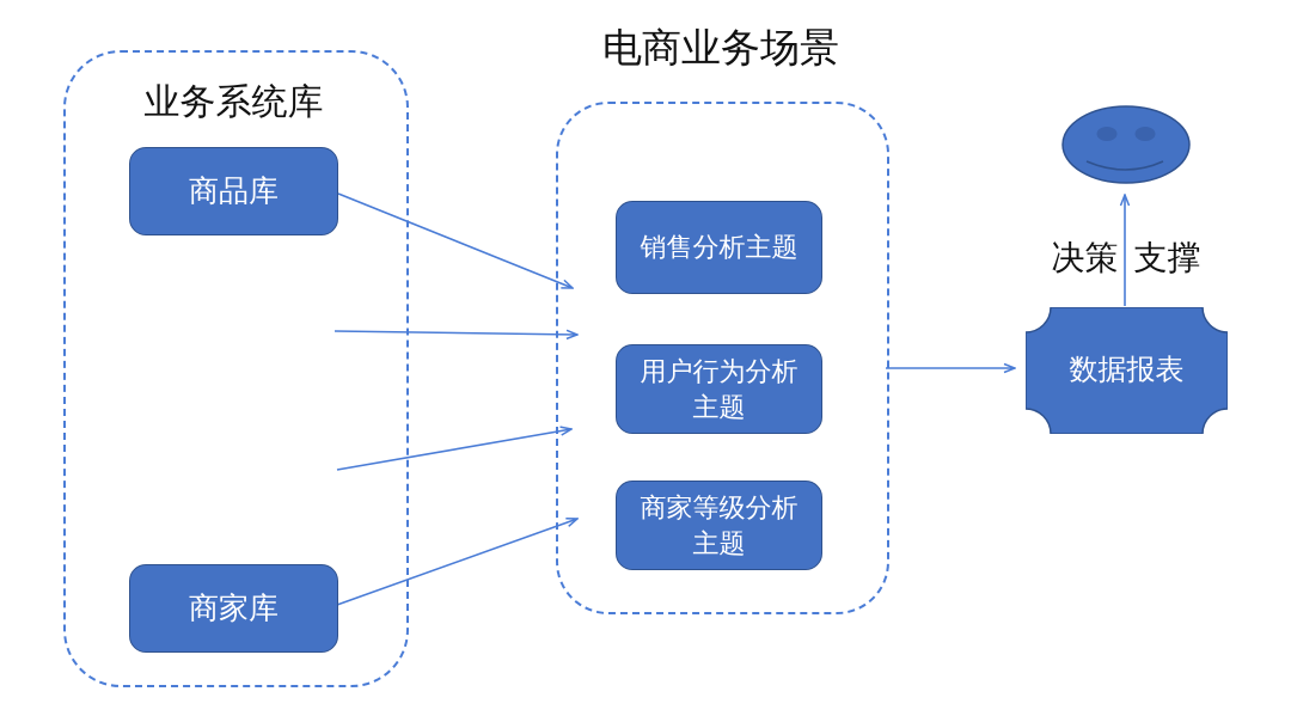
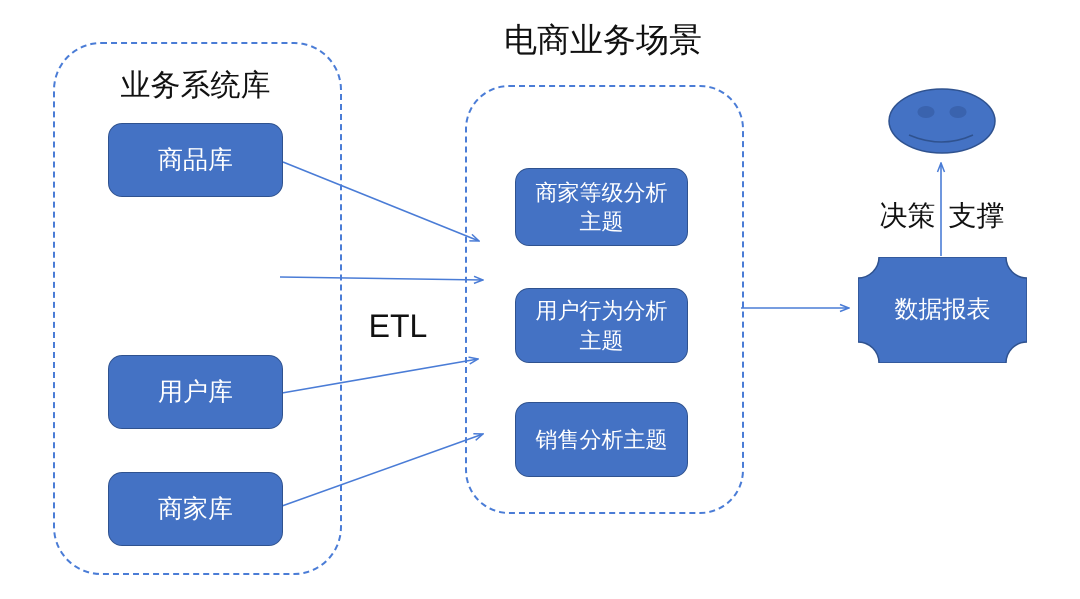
  电商业务场景
  业务系统库
  商品库
+ 用户库
  商家库
+ ETL
- 销售分析主题
+ 商家等级分析主题
  用户行为分析主题
- 商家等级分析主题
+ 销售分析主题
  数据报表
  决策
  支撑
